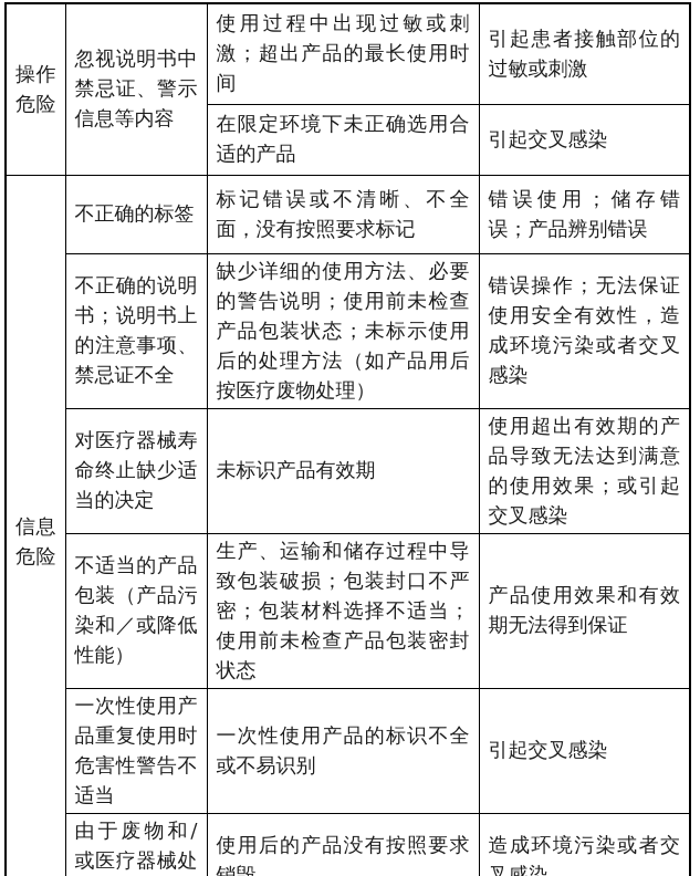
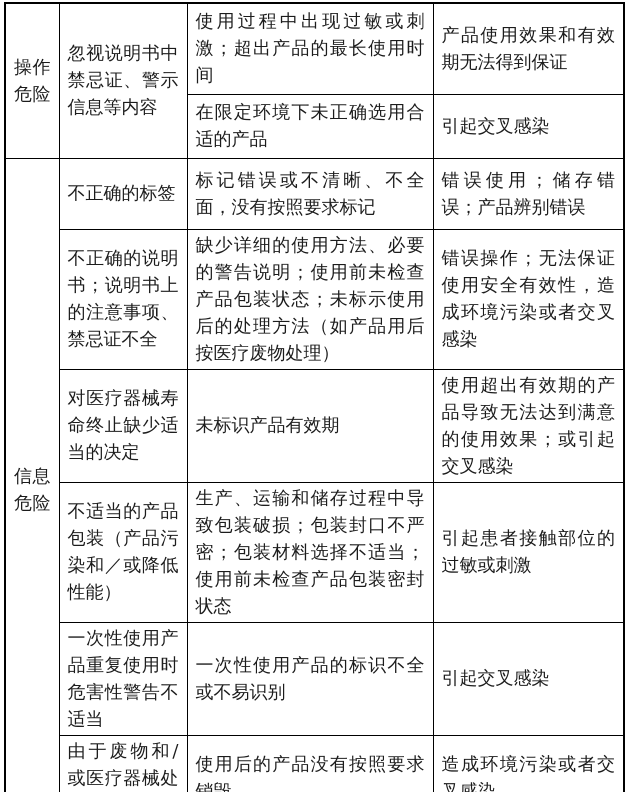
- 操作危险	忽视说明书中禁忌证、警示信息等内容	使用过程中出现过敏或刺激；超出产品的最长使用时间	引起患者接触部位的过敏或刺激
+ 操作危险	忽视说明书中禁忌证、警示信息等内容	使用过程中出现过敏或刺激；超出产品的最长使用时间	产品使用效果和有效期无法得到保证
  在限定环境下未正确选用合适的产品	引起交叉感染
  信息危险	不正确的标签	标记错误或不清晰、不全面，没有按照要求标记	错误使用；储存错误；产品辨别错误
  不正确的说明书；说明书上的注意事项、禁忌证不全	缺少详细的使用方法、必要的警告说明；使用前未检查产品包装状态；未标示使用后的处理方法（如产品用后按医疗废物处理）	错误操作；无法保证使用安全有效性，造成环境污染或者交叉感染
  对医疗器械寿命终止缺少适当的决定	未标识产品有效期	使用超出有效期的产品导致无法达到满意的使用效果；或引起交叉感染
- 不适当的产品包装（产品污染和／或降低性能）	生产、运输和储存过程中导致包装破损；包装封口不严密；包装材料选择不适当；使用前未检查产品包装密封状态	产品使用效果和有效期无法得到保证
+ 不适当的产品包装（产品污染和／或降低性能）	生产、运输和储存过程中导致包装破损；包装封口不严密；包装材料选择不适当；使用前未检查产品包装密封状态	引起患者接触部位的过敏或刺激
  一次性使用产品重复使用时危害性警告不适当	一次性使用产品的标识不全或不易识别	引起交叉感染
  由于废物和/或医疗器械处	使用后的产品没有按照要求	造成环境污染或者交
